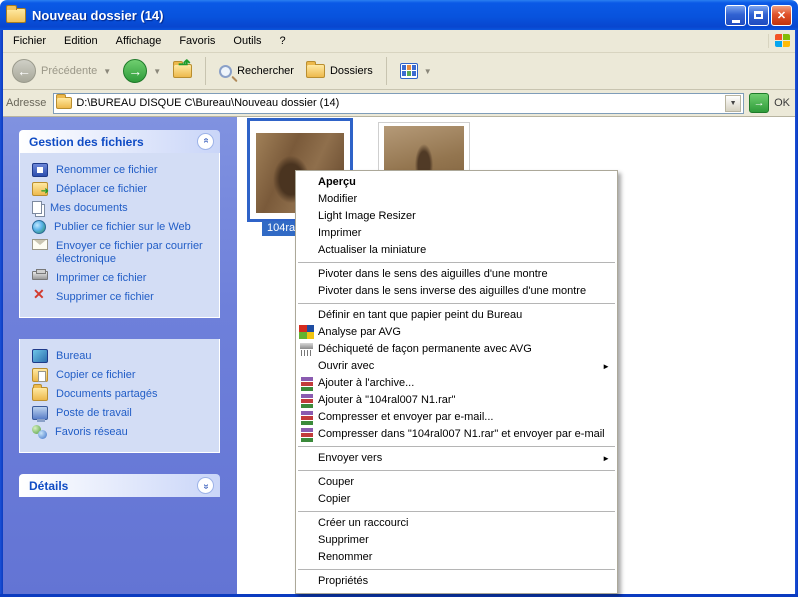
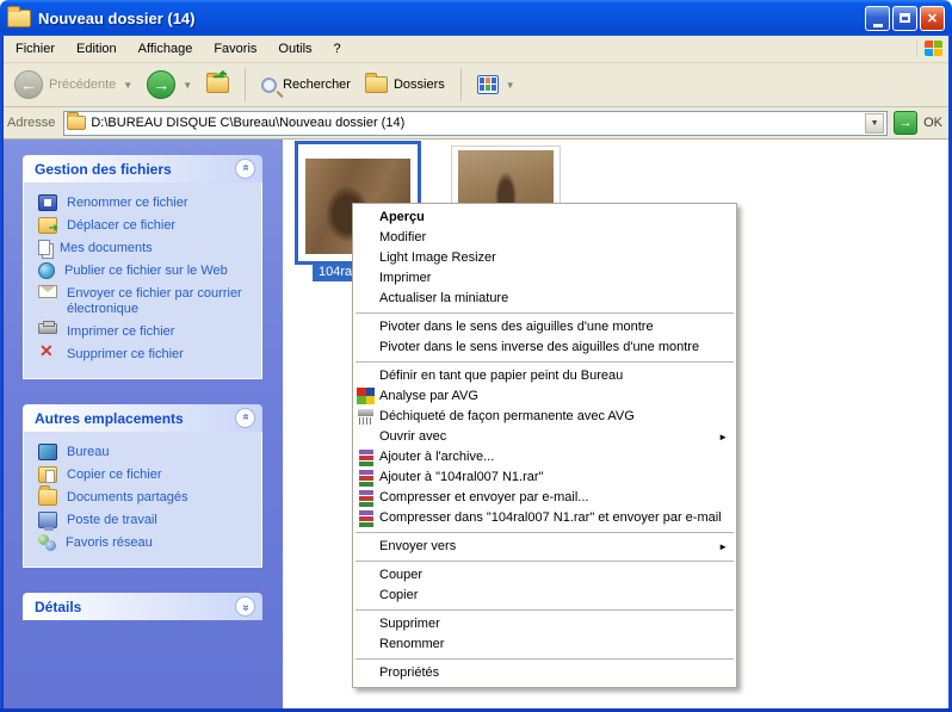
  Nouveau dossier (14)
  ✕
  Fichier
  Edition
  Affichage
  Favoris
  Outils
  ?
  ←
  Précédente
  ▼
  →
  ▼
  ⬏
  Rechercher
  Dossiers
  ▼
  Adresse
  D:\BUREAU DISQUE C\Bureau\Nouveau dossier (14)
  →
  OK
  Gestion des fichiers
  Renommer ce fichier
  Déplacer ce fichier
  Mes documents
  Publier ce fichier sur le Web
  Envoyer ce fichier par courrier électronique
  Imprimer ce fichier
  Supprimer ce fichier
+ Autres emplacements
  Bureau
  Copier ce fichier
  Documents partagés
  Poste de travail
  Favoris réseau
  Détails
  104ra
  Aperçu
  Modifier
  Light Image Resizer
  Imprimer
  Actualiser la miniature
  Pivoter dans le sens des aiguilles d'une montre
  Pivoter dans le sens inverse des aiguilles d'une montre
  Définir en tant que papier peint du Bureau
  Analyse par AVG
  Déchiqueté de façon permanente avec AVG
  Ouvrir avec
  ►
  Ajouter à l'archive...
  Ajouter à "104ral007 N1.rar"
  Compresser et envoyer par e-mail...
  Compresser dans "104ral007 N1.rar" et envoyer par e-mail
  Envoyer vers
  ►
  Couper
  Copier
- Créer un raccourci
  Supprimer
  Renommer
  Propriétés
